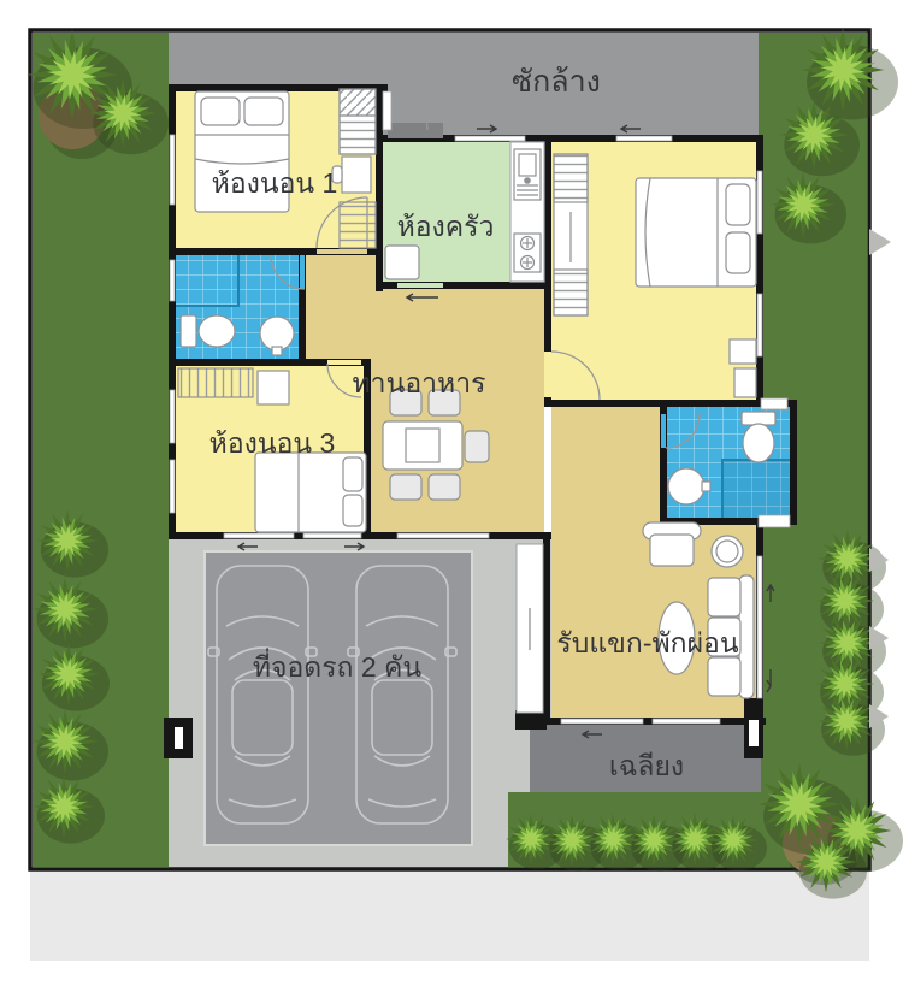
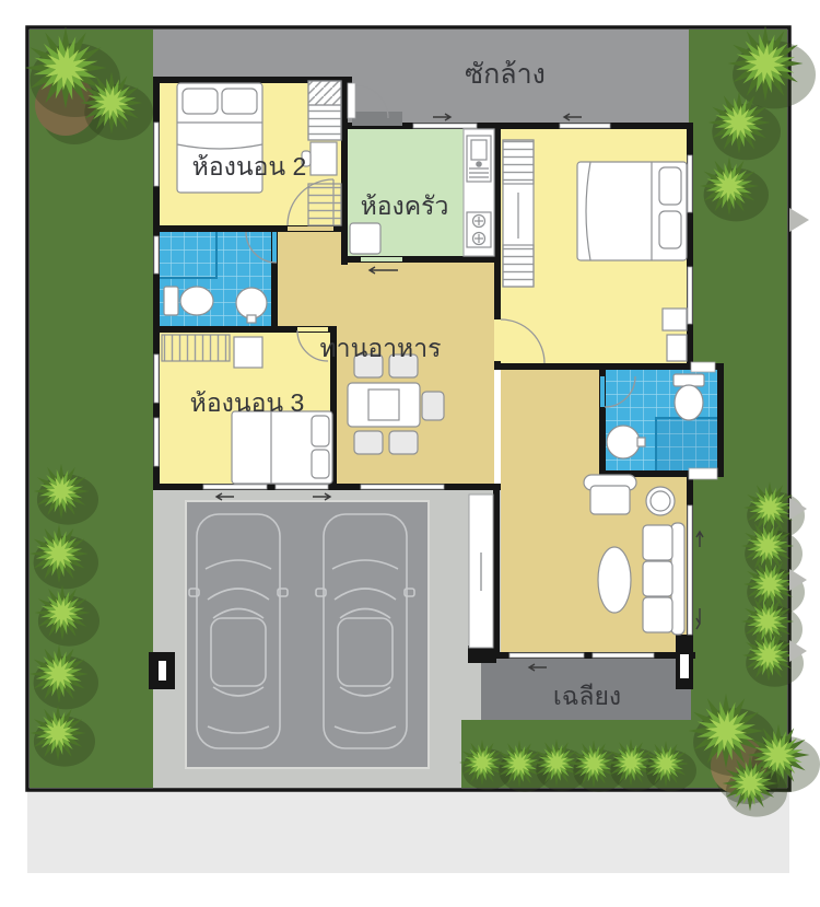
  ซักล้าง
- ห้องนอน 1
+ ห้องนอน 2
  ห้องครัว
  ทานอาหาร
  ห้องนอน 3
- รับแขก-พักผ่อน
- ที่จอดรถ 2 คัน
  เฉลียง
